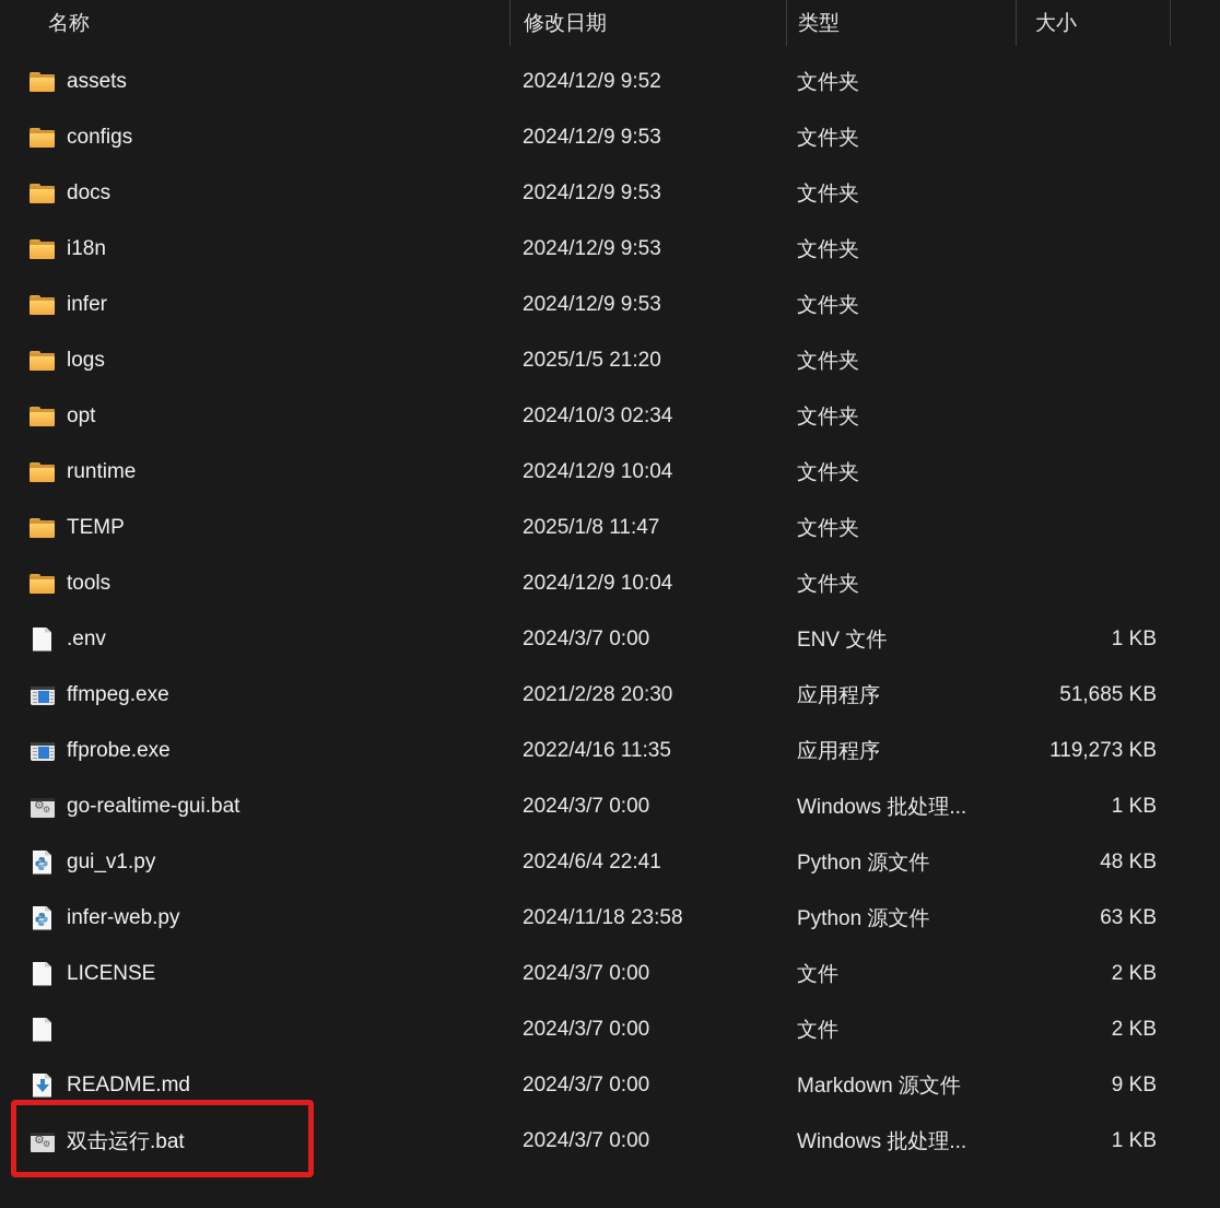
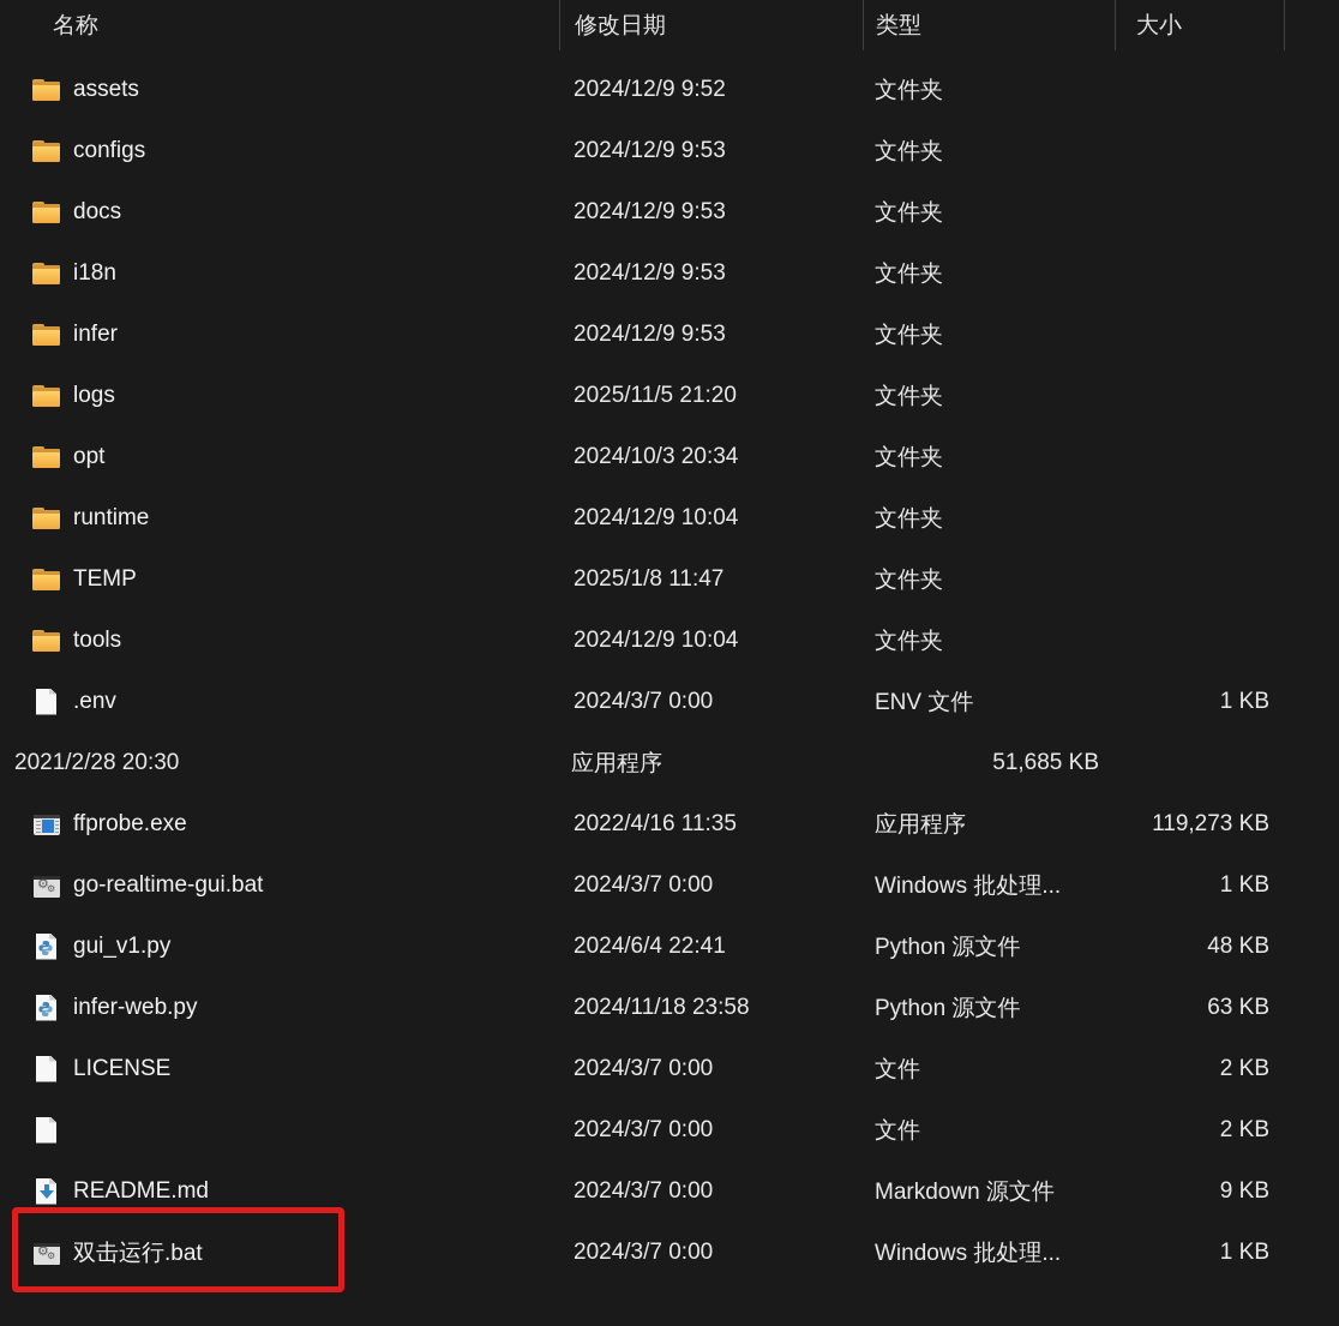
  名称
  修改日期
  类型
  大小
  assets
  2024/12/9 9:52
  文件夹
  configs
  2024/12/9 9:53
  文件夹
  docs
  2024/12/9 9:53
  文件夹
  i18n
  2024/12/9 9:53
  文件夹
  infer
  2024/12/9 9:53
  文件夹
  logs
- 2025/1/5 21:20
+ 2025/11/5 21:20
  文件夹
  opt
- 2024/10/3 02:34
+ 2024/10/3 20:34
  文件夹
  runtime
  2024/12/9 10:04
  文件夹
  TEMP
  2025/1/8 11:47
  文件夹
  tools
  2024/12/9 10:04
  文件夹
  .env
  2024/3/7 0:00
  ENV 文件
  1 KB
- ffmpeg.exe
  2021/2/28 20:30
  应用程序
  51,685 KB
  ffprobe.exe
  2022/4/16 11:35
  应用程序
  119,273 KB
  ⚙
  ⚙
  go-realtime-gui.bat
  2024/3/7 0:00
  Windows 批处理...
  1 KB
  gui_v1.py
  2024/6/4 22:41
  Python 源文件
  48 KB
  infer-web.py
  2024/11/18 23:58
  Python 源文件
  63 KB
  LICENSE
  2024/3/7 0:00
  文件
  2 KB
  2024/3/7 0:00
  文件
  2 KB
  README.md
  2024/3/7 0:00
  Markdown 源文件
  9 KB
  ⚙
  ⚙
  双击运行.bat
  2024/3/7 0:00
  Windows 批处理...
  1 KB
